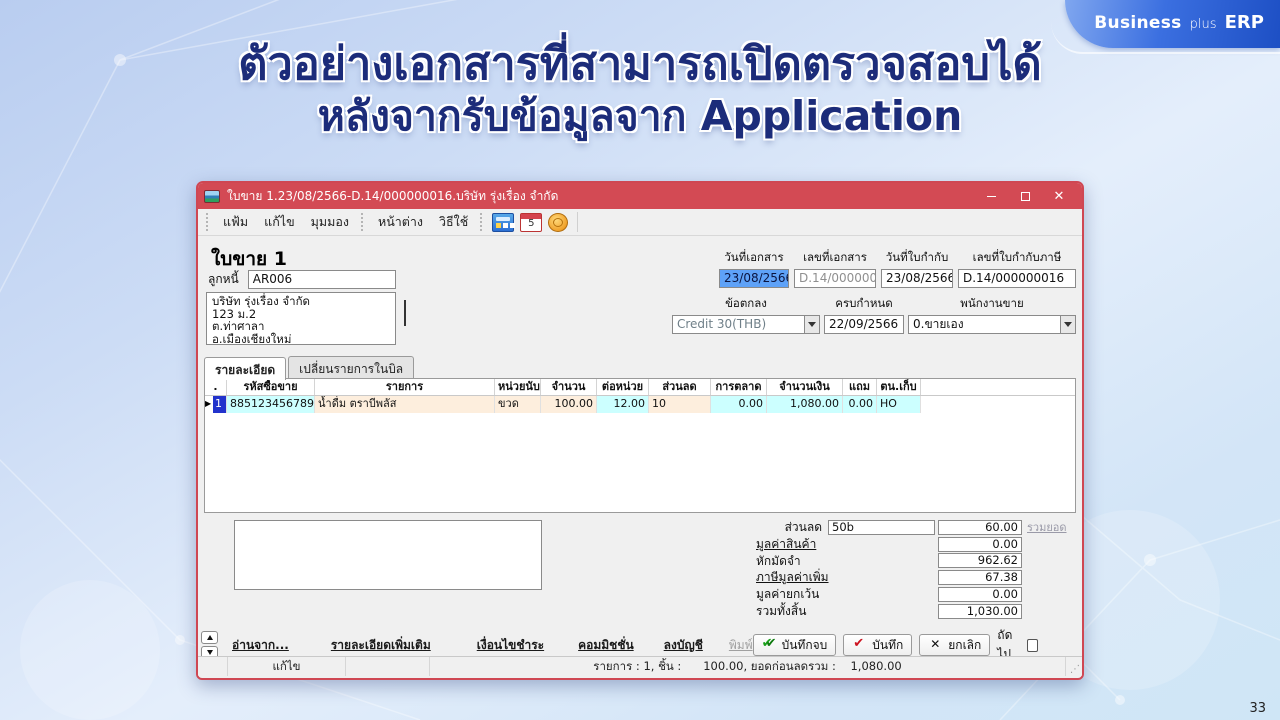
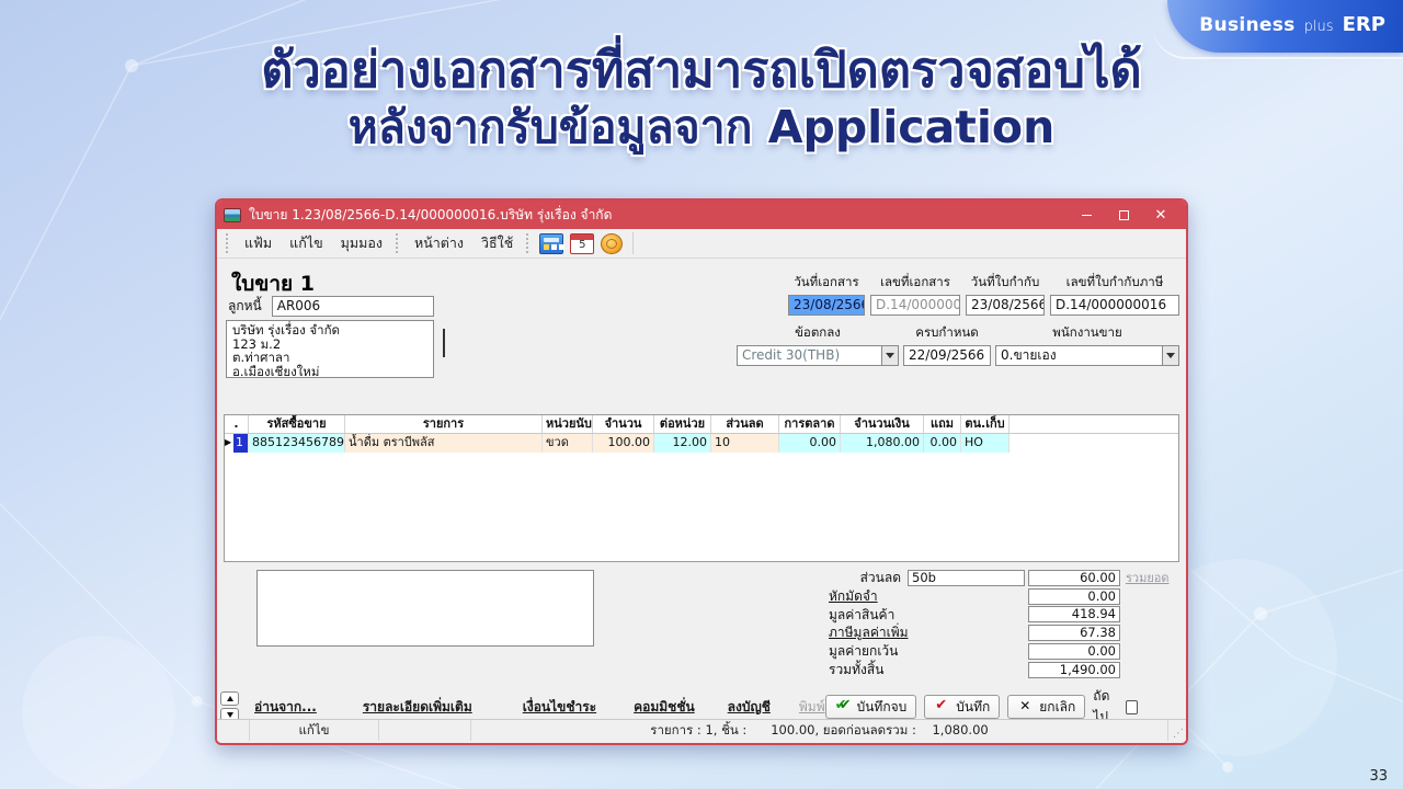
  Business plus ERP
  ตัวอย่างเอกสารที่สามารถเปิดตรวจสอบได้
  หลังจากรับข้อมูลจาก Application
  ใบขาย 1.23/08/2566-D.14/000000016.บริษัท รุ่งเรื่อง จำกัด
  ✕
  แฟ้ม
  แก้ไข
  มุมมอง
  หน้าต่าง
  วิธีใช้
  ใบขาย 1
  วันที่เอกสาร
  23/08/256
  เลขที่เอกสาร
  D.14/000000
  วันที่ใบกำกับ
  23/08/2566
  เลขที่ใบกำกับภาษี
  D.14/000000016
  ลูกหนี้
  AR006
  บริษัท รุ่งเรื่อง จำกัด
  123 ม.2
  ต.ท่าศาลา
  อ.เมืองเชียงใหม่
  ข้อตกลง
  Credit 30(THB)
  ครบกำหนด
  22/09/2566
  พนักงานขาย
  0.ขายเอง
- รายละเอียด
- เปลี่ยนรายการในบิล
  .
  รหัสซื้อขาย
  รายการ
  หน่วยนับ
  จำนวน
  ต่อหน่วย
  ส่วนลด
  การตลาด
  จำนวนเงิน
  แถม
  ตน.เก็บ
  ▶
  1
  885123456789
  น้ำดื่ม ตราบีพลัส
  ขวด
  100.00
  12.00
  10
  0.00
  1,080.00
  0.00
  HO
  ส่วนลด
  50b
  60.00
  รวมยอด
- มูลค่าสินค้า
+ หักมัดจำ
  0.00
- หักมัดจำ
+ มูลค่าสินค้า
- 962.62
+ 418.94
  ภาษีมูลค่าเพิ่ม
  67.38
  มูลค่ายกเว้น
  0.00
  รวมทั้งสิ้น
- 1,030.00
+ 1,490.00
  อ่านจาก...
  รายละเอียดเพิ่มเติม
  เงื่อนไขชำระ
  คอมมิชชั่น
  ลงบัญชี
  พิมพ์
  บันทึกจบ
  บันทึก
  ยกเลิก
  ถัดไป
  แก้ไข
  รายการ : 1, ชิ้น : 100.00, ยอดก่อนลดรวม : 1,080.00
  ⋰
  33
